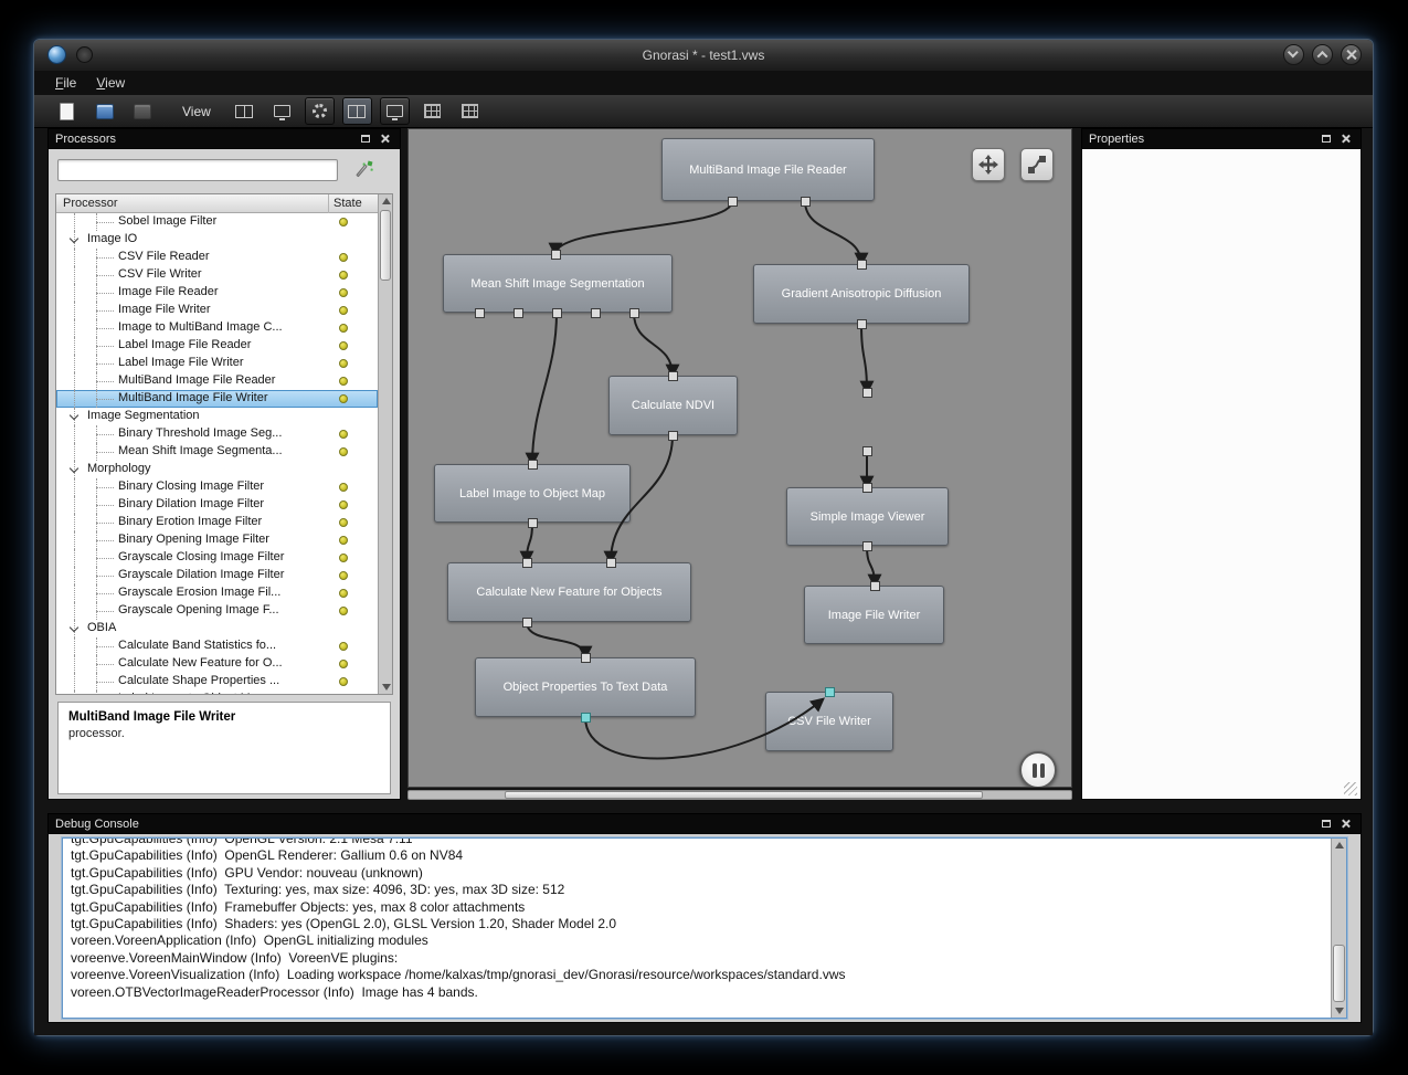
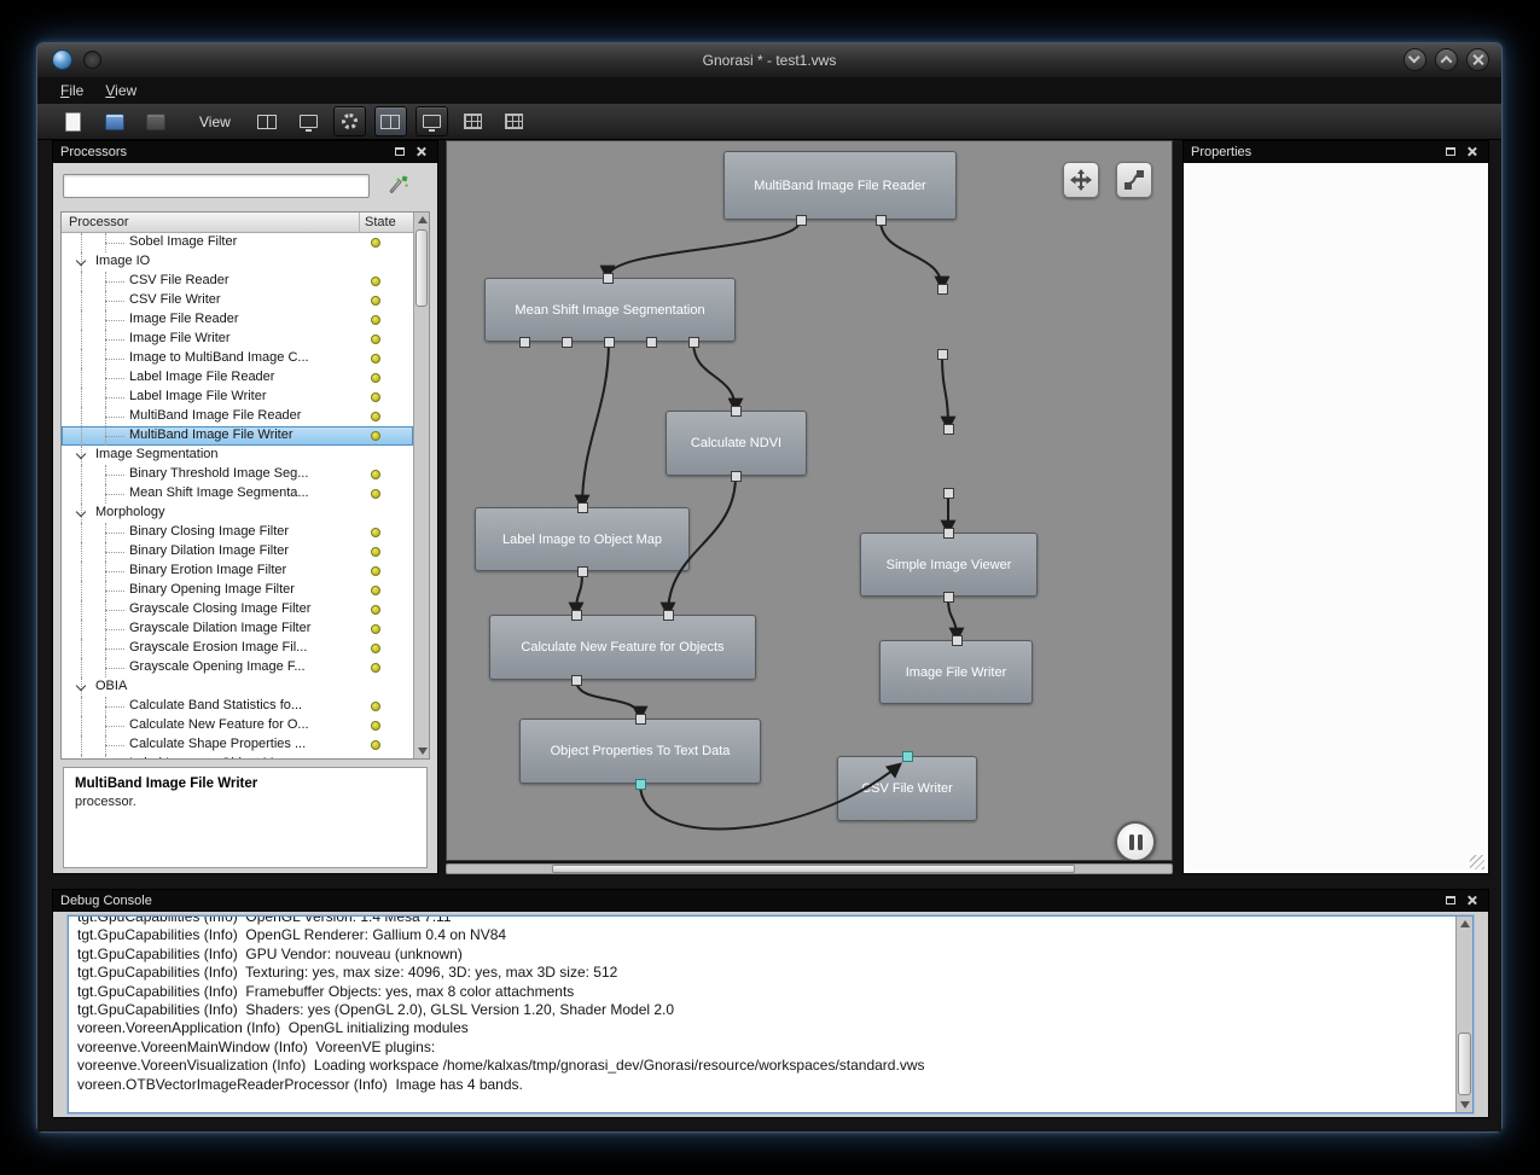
  Gnorasi * - test1.vws
  File
  View
  View
  Processors
  Processor
  State
  Sobel Image Filter
  Image IO
  CSV File Reader
  CSV File Writer
  Image File Reader
  Image File Writer
  Image to MultiBand Image C...
  Label Image File Reader
  Label Image File Writer
  MultiBand Image File Reader
  MultiBand Image File Writer
  Image Segmentation
  Binary Threshold Image Seg...
  Mean Shift Image Segmenta...
  Morphology
  Binary Closing Image Filter
  Binary Dilation Image Filter
  Binary Erotion Image Filter
  Binary Opening Image Filter
  Grayscale Closing Image Filter
  Grayscale Dilation Image Filter
  Grayscale Erosion Image Fil...
  Grayscale Opening Image F...
  OBIA
  Calculate Band Statistics fo...
  Calculate New Feature for O...
  Calculate Shape Properties ...
  MultiBand Image File Writer
  processor.
  MultiBand Image File Reader
  Mean Shift Image Segmentation
- Gradient Anisotropic Diffusion
  Calculate NDVI
  Label Image to Object Map
  Simple Image Viewer
  Calculate New Feature for Objects
  Image File Writer
  Object Properties To Text Data
  SV File Writer
  Properties
  Debug Console
- tgt.GpuCapabilities (Info) OpenGL Version: 2.1 Mesa 7.11
+ tgt.GpuCapabilities (Info) OpenGL Version: 1.4 Mesa 7.11
- tgt.GpuCapabilities (Info) OpenGL Renderer: Gallium 0.6 on NV84
+ tgt.GpuCapabilities (Info) OpenGL Renderer: Gallium 0.4 on NV84
  tgt.GpuCapabilities (Info) GPU Vendor: nouveau (unknown)
  tgt.GpuCapabilities (Info) Texturing: yes, max size: 4096, 3D: yes, max 3D size: 512
  tgt.GpuCapabilities (Info) Framebuffer Objects: yes, max 8 color attachments
  tgt.GpuCapabilities (Info) Shaders: yes (OpenGL 2.0), GLSL Version 1.20, Shader Model 2.0
  voreen.VoreenApplication (Info) OpenGL initializing modules
  voreenve.VoreenMainWindow (Info) VoreenVE plugins:
  voreenve.VoreenVisualization (Info) Loading workspace /home/kalxas/tmp/gnorasi_dev/Gnorasi/resource/workspaces/standard.vws
  voreen.OTBVectorImageReaderProcessor (Info) Image has 4 bands.
